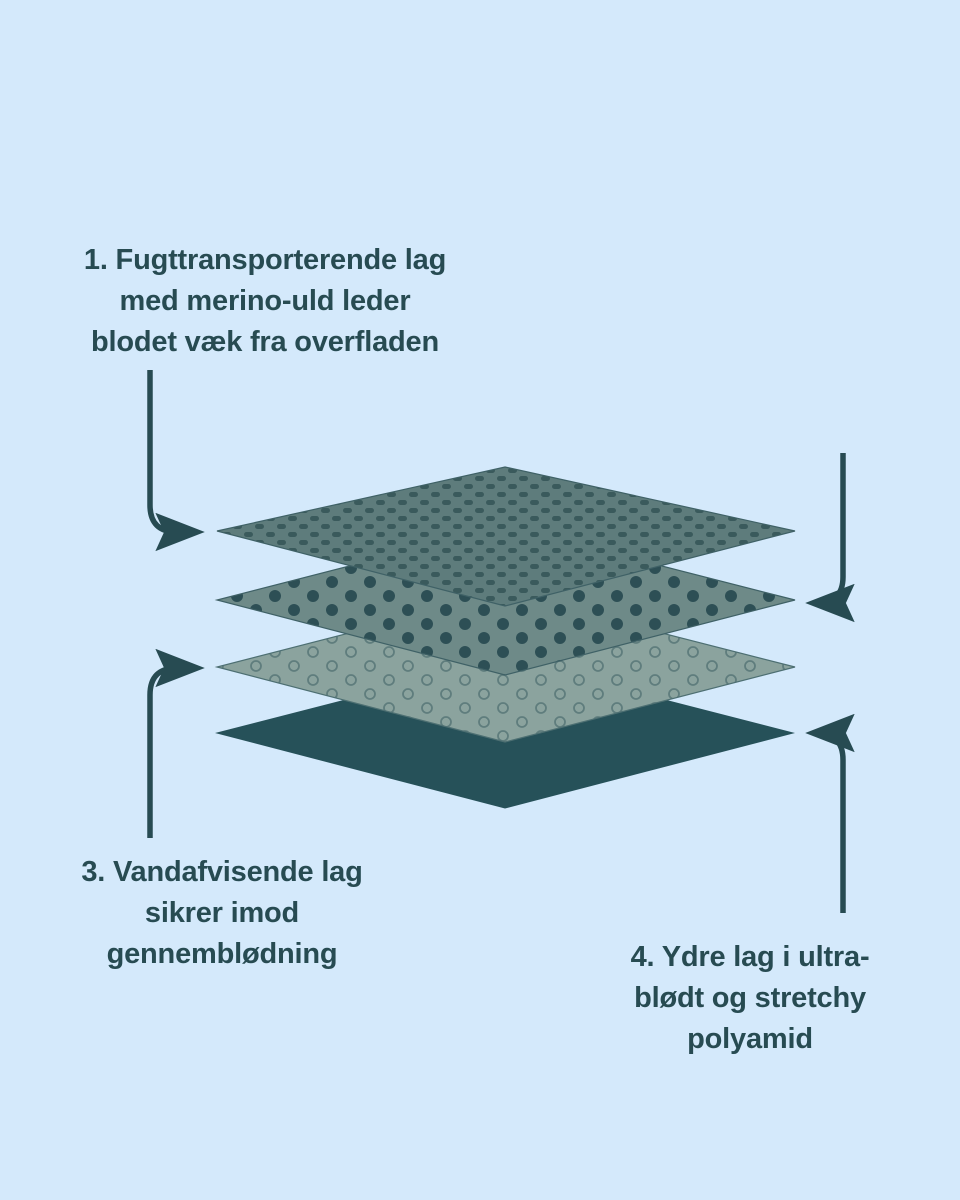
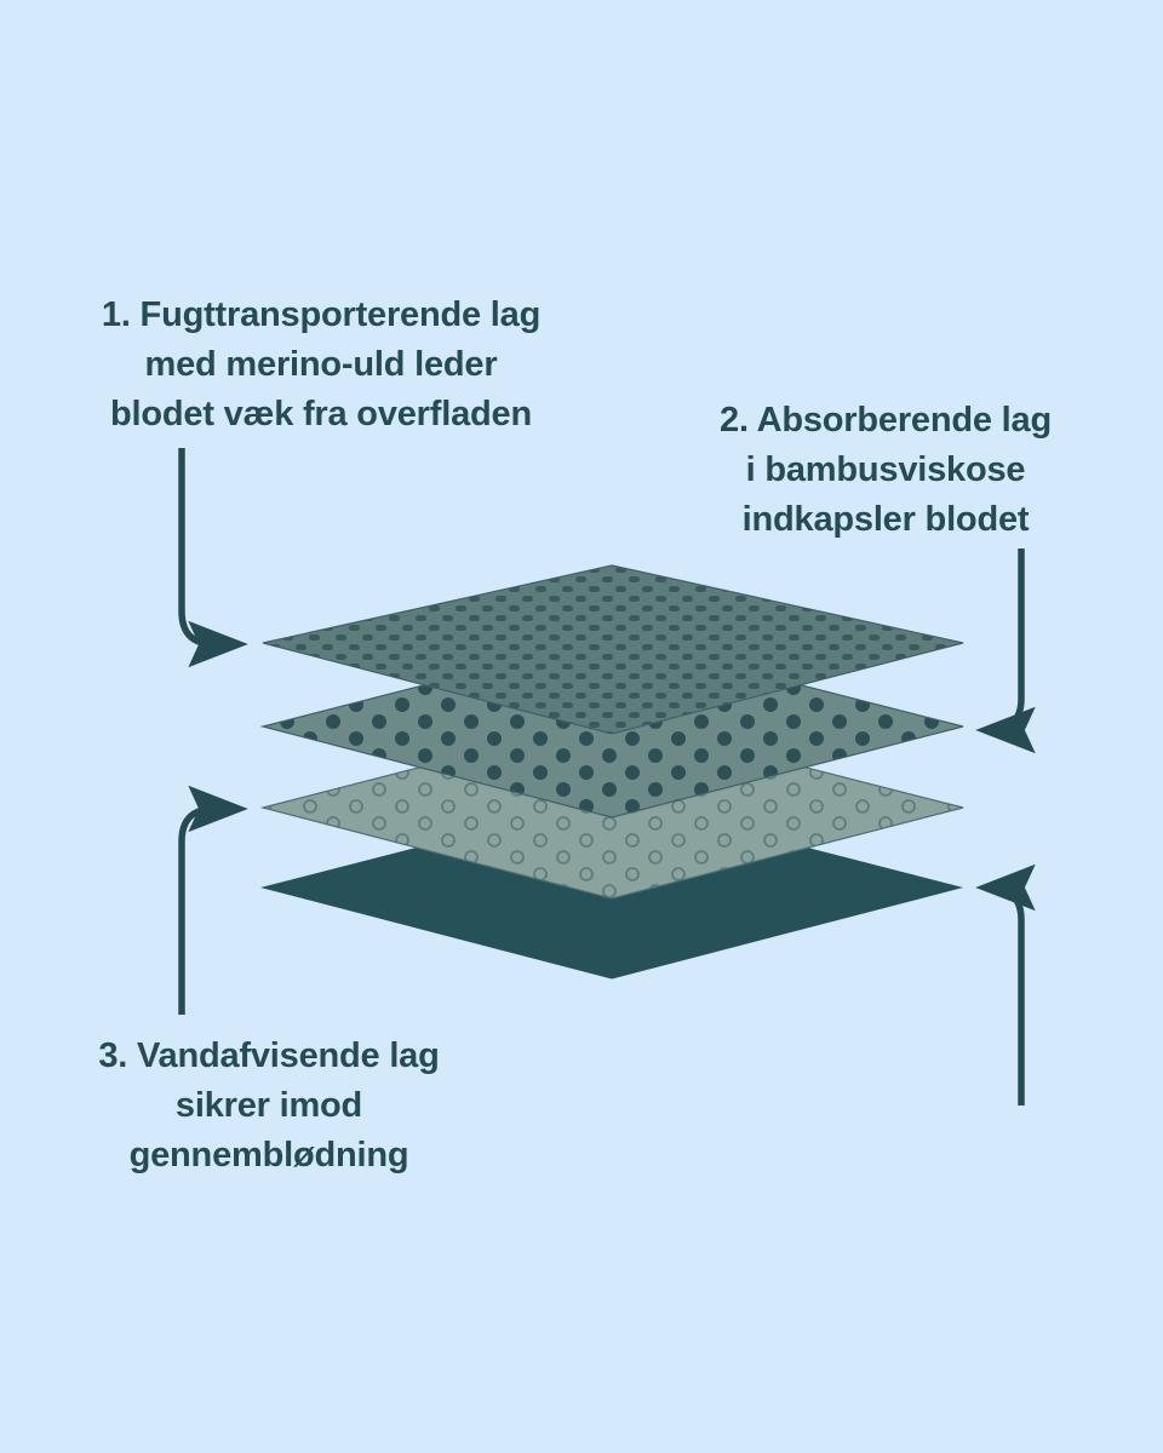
  1. Fugttransporterende lag
  med merino-uld leder
  blodet væk fra overfladen
+ 2. Absorberende lag
+ i bambusviskose
+ indkapsler blodet
  3. Vandafvisende lag
  sikrer imod
  gennemblødning
- 4. Ydre lag i ultra-
- blødt og stretchy
- polyamid
